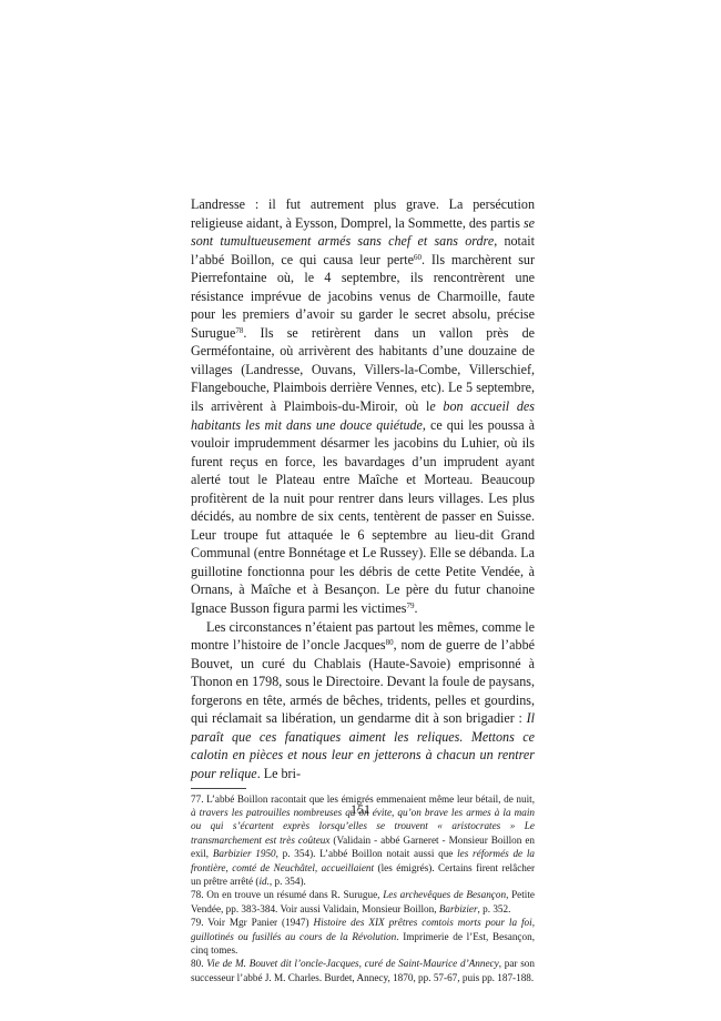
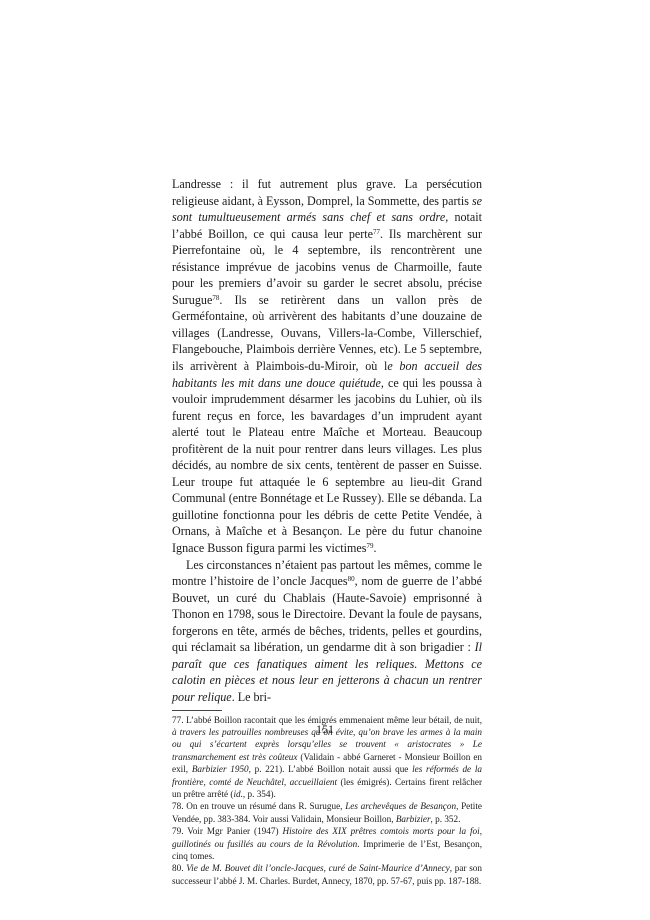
- Landresse : il fut autrement plus grave. La persécution religieuse aidant, à Eysson, Domprel, la Sommette, des partis se sont tumultueusement armés sans chef et sans ordre, notait l’abbé Boillon, ce qui causa leur perte60. Ils marchèrent sur Pierrefontaine où, le 4 septembre, ils rencontrèrent une résistance imprévue de jacobins venus de Charmoille, faute pour les premiers d’avoir su garder le secret absolu, précise Surugue78. Ils se retirèrent dans un vallon près de Germéfontaine, où arrivèrent des habitants d’une douzaine de villages (Landresse, Ouvans, Villers-la-Combe, Villerschief, Flangebouche, Plaimbois derrière Vennes, etc). Le 5 septembre, ils arrivèrent à Plaimbois-du-Miroir, où le bon accueil des habitants les mit dans une douce quiétude, ce qui les poussa à vouloir imprudemment désarmer les jacobins du Luhier, où ils furent reçus en force, les bavardages d’un imprudent ayant alerté tout le Plateau entre Maîche et Morteau. Beaucoup profitèrent de la nuit pour rentrer dans leurs villages. Les plus décidés, au nombre de six cents, tentèrent de passer en Suisse. Leur troupe fut attaquée le 6 septembre au lieu-dit Grand Communal (entre Bonnétage et Le Russey). Elle se débanda. La guillotine fonctionna pour les débris de cette Petite Vendée, à Ornans, à Maîche et à Besançon. Le père du futur chanoine Ignace Busson figura parmi les victimes79.
+ Landresse : il fut autrement plus grave. La persécution religieuse aidant, à Eysson, Domprel, la Sommette, des partis se sont tumultueusement armés sans chef et sans ordre, notait l’abbé Boillon, ce qui causa leur perte77. Ils marchèrent sur Pierrefontaine où, le 4 septembre, ils rencontrèrent une résistance imprévue de jacobins venus de Charmoille, faute pour les premiers d’avoir su garder le secret absolu, précise Surugue78. Ils se retirèrent dans un vallon près de Germéfontaine, où arrivèrent des habitants d’une douzaine de villages (Landresse, Ouvans, Villers-la-Combe, Villerschief, Flangebouche, Plaimbois derrière Vennes, etc). Le 5 septembre, ils arrivèrent à Plaimbois-du-Miroir, où le bon accueil des habitants les mit dans une douce quiétude, ce qui les poussa à vouloir imprudemment désarmer les jacobins du Luhier, où ils furent reçus en force, les bavardages d’un imprudent ayant alerté tout le Plateau entre Maîche et Morteau. Beaucoup profitèrent de la nuit pour rentrer dans leurs villages. Les plus décidés, au nombre de six cents, tentèrent de passer en Suisse. Leur troupe fut attaquée le 6 septembre au lieu-dit Grand Communal (entre Bonnétage et Le Russey). Elle se débanda. La guillotine fonctionna pour les débris de cette Petite Vendée, à Ornans, à Maîche et à Besançon. Le père du futur chanoine Ignace Busson figura parmi les victimes79.
  Les circonstances n’étaient pas partout les mêmes, comme le montre l’histoire de l’oncle Jacques80, nom de guerre de l’abbé Bouvet, un curé du Chablais (Haute-Savoie) emprisonné à Thonon en 1798, sous le Directoire. Devant la foule de paysans, forgerons en tête, armés de bêches, tridents, pelles et gourdins, qui réclamait sa libération, un gendarme dit à son brigadier : Il paraît que ces fanatiques aiment les reliques. Mettons ce calotin en pièces et nous leur en jetterons à chacun un rentrer pour relique. Le bri-
- 77. L’abbé Boillon racontait que les émigrés emmenaient même leur bétail, de nuit, à travers les patrouilles nombreuses qu’on évite, qu’on brave les armes à la main ou qui s’écartent exprès lorsqu’elles se trouvent « aristocrates » Le transmarchement est très coûteux (Validain - abbé Garneret - Monsieur Boillon en exil, Barbizier 1950, p. 354). L’abbé Boillon notait aussi que les réformés de la frontière, comté de Neuchâtel, accueillaient (les émigrés). Certains firent relâcher un prêtre arrêté (id., p. 354).
+ 77. L’abbé Boillon racontait que les émigrés emmenaient même leur bétail, de nuit, à travers les patrouilles nombreuses qu’on évite, qu’on brave les armes à la main ou qui s’écartent exprès lorsqu’elles se trouvent « aristocrates » Le transmarchement est très coûteux (Validain - abbé Garneret - Monsieur Boillon en exil, Barbizier 1950, p. 221). L’abbé Boillon notait aussi que les réformés de la frontière, comté de Neuchâtel, accueillaient (les émigrés). Certains firent relâcher un prêtre arrêté (id., p. 354).
  78. On en trouve un résumé dans R. Surugue, Les archevêques de Besançon, Petite Vendée, pp. 383-384. Voir aussi Validain, Monsieur Boillon, Barbizier, p. 352.
  79. Voir Mgr Panier (1947) Histoire des XIX prêtres comtois morts pour la foi, guillotinés ou fusillés au cours de la Révolution. Imprimerie de l’Est, Besançon, cinq tomes.
  80. Vie de M. Bouvet dit l’oncle-Jacques, curé de Saint-Maurice d’Annecy, par son successeur l’abbé J. M. Charles. Burdet, Annecy, 1870, pp. 57-67, puis pp. 187-188.
  151
